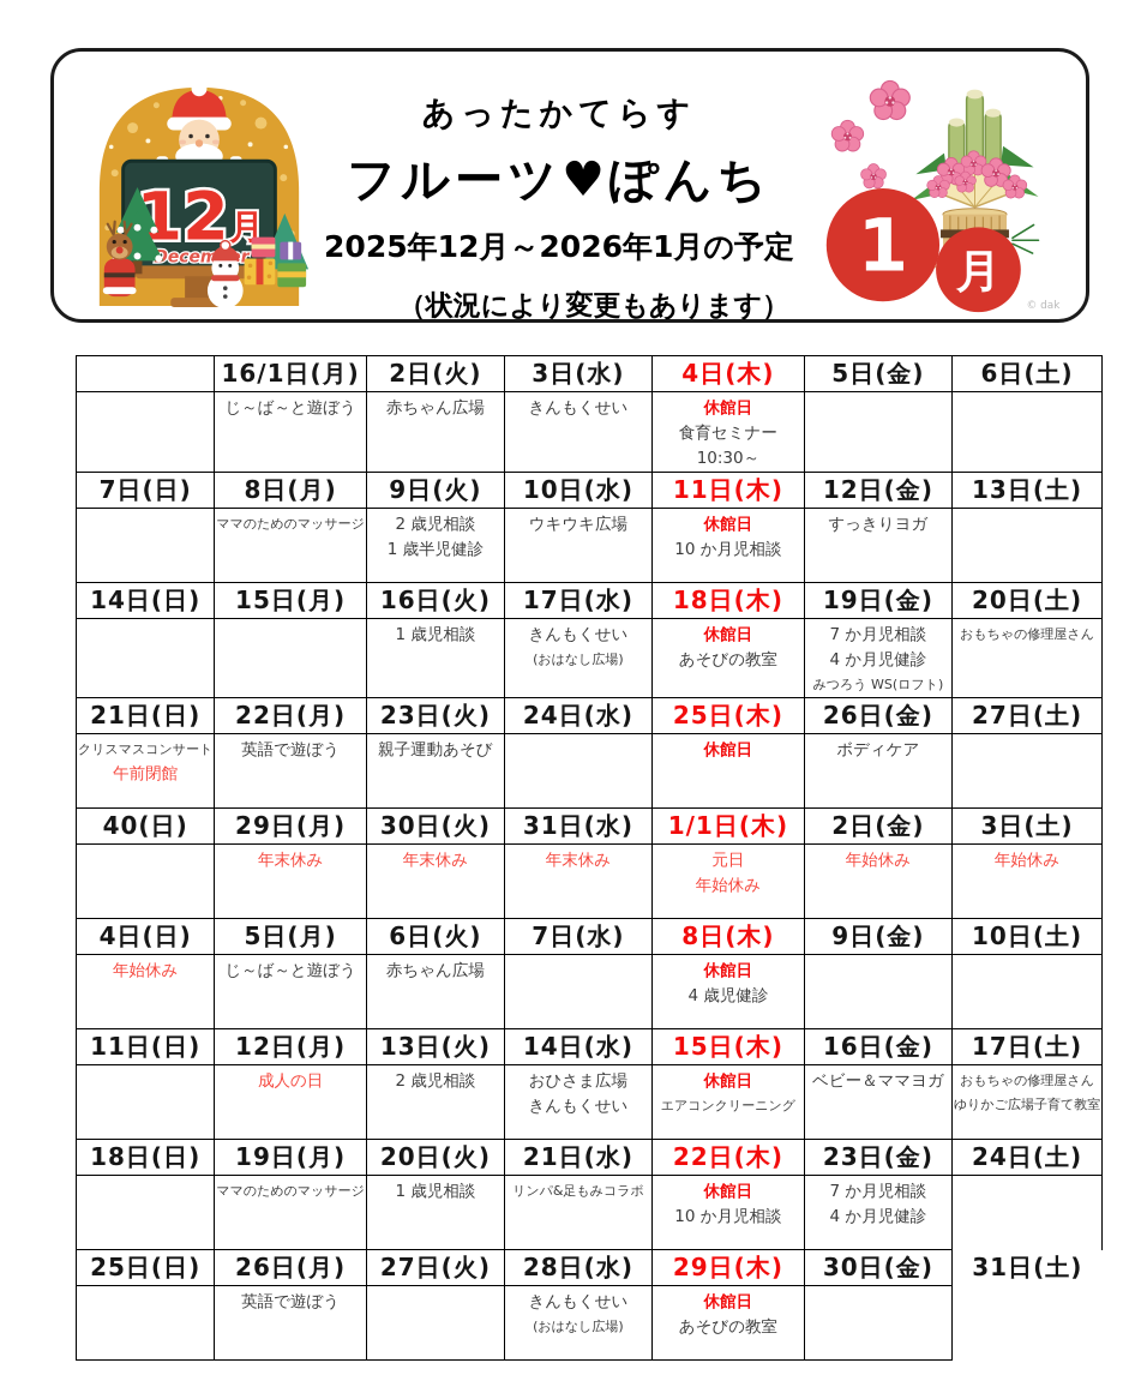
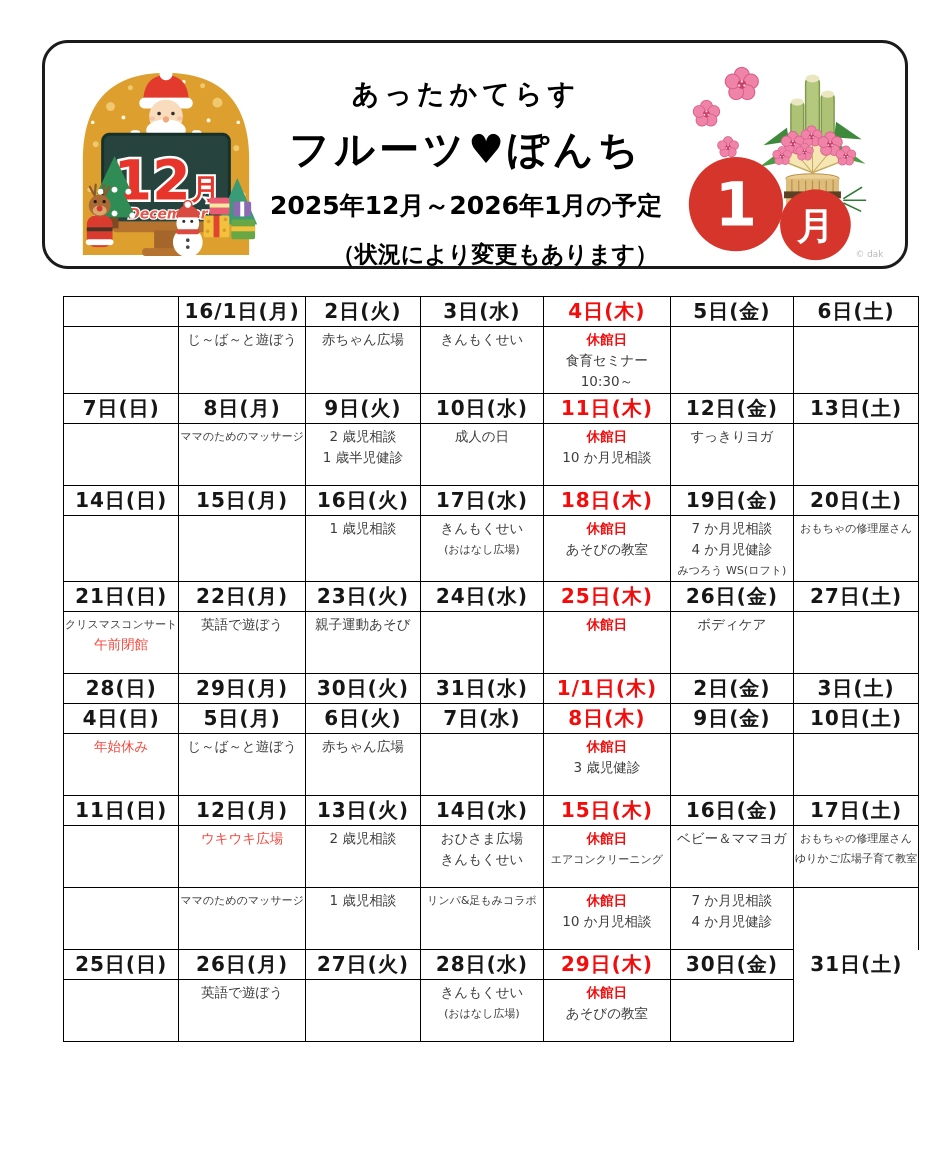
  12
  月
  あったかてらす
  フルーツ♥ぽんち
  2025年12月～2026年1月の予定
  （状況により変更もあります）
  1
  月
  © dak
  	16/1日(月)	2日(火)	3日(水)	4日(木)	5日(金)	6日(土)
  	じ～ば～と遊ぼう	赤ちゃん広場	きんもくせい	休館日食育セミナー10:30～
  7日(日)	8日(月)	9日(火)	10日(水)	11日(木)	12日(金)	13日(土)
- 	ママのためのマッサージ	2 歳児相談1 歳半児健診	ウキウキ広場	休館日10 か月児相談	すっきりヨガ
+ 	ママのためのマッサージ	2 歳児相談1 歳半児健診	成人の日	休館日10 か月児相談	すっきりヨガ
  14日(日)	15日(月)	16日(火)	17日(水)	18日(木)	19日(金)	20日(土)
  		1 歳児相談	きんもくせい(おはなし広場)	休館日あそびの教室	7 か月児相談4 か月児健診みつろう WS(ロフト)	おもちゃの修理屋さん
  21日(日)	22日(月)	23日(火)	24日(水)	25日(木)	26日(金)	27日(土)
  クリスマスコンサート午前閉館	英語で遊ぼう	親子運動あそび		休館日	ボディケア
- 40(日)	29日(月)	30日(火)	31日(水)	1/1日(木)	2日(金)	3日(土)
+ 28(日)	29日(月)	30日(火)	31日(水)	1/1日(木)	2日(金)	3日(土)
- 	年末休み	年末休み	年末休み	元日年始休み	年始休み	年始休み
  4日(日)	5日(月)	6日(火)	7日(水)	8日(木)	9日(金)	10日(土)
- 年始休み	じ～ば～と遊ぼう	赤ちゃん広場		休館日4 歳児健診
+ 年始休み	じ～ば～と遊ぼう	赤ちゃん広場		休館日3 歳児健診
  11日(日)	12日(月)	13日(火)	14日(水)	15日(木)	16日(金)	17日(土)
- 	成人の日	2 歳児相談	おひさま広場きんもくせい	休館日エアコンクリーニング	ベビー＆ママヨガ	おもちゃの修理屋さんゆりかご広場子育て教室
+ 	ウキウキ広場	2 歳児相談	おひさま広場きんもくせい	休館日エアコンクリーニング	ベビー＆ママヨガ	おもちゃの修理屋さんゆりかご広場子育て教室
- 18日(日)	19日(月)	20日(火)	21日(水)	22日(木)	23日(金)	24日(土)
  	ママのためのマッサージ	1 歳児相談	リンパ&足もみコラボ	休館日10 か月児相談	7 か月児相談4 か月児健診
  25日(日)	26日(月)	27日(火)	28日(水)	29日(木)	30日(金)	31日(土)
  	英語で遊ぼう		きんもくせい(おはなし広場)	休館日あそびの教室
